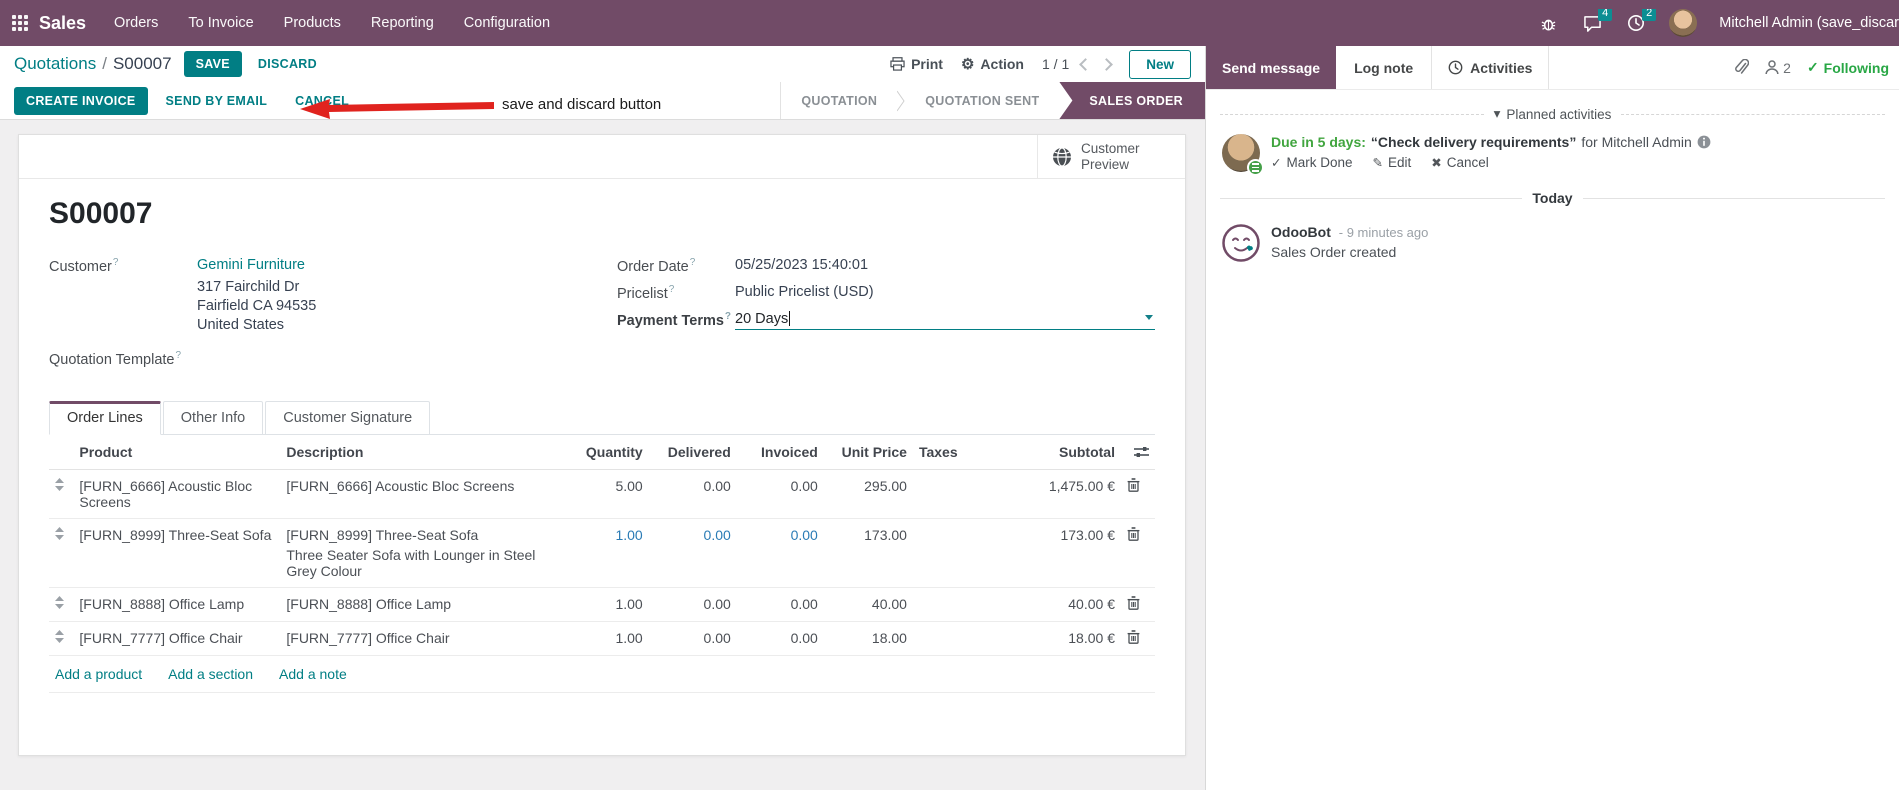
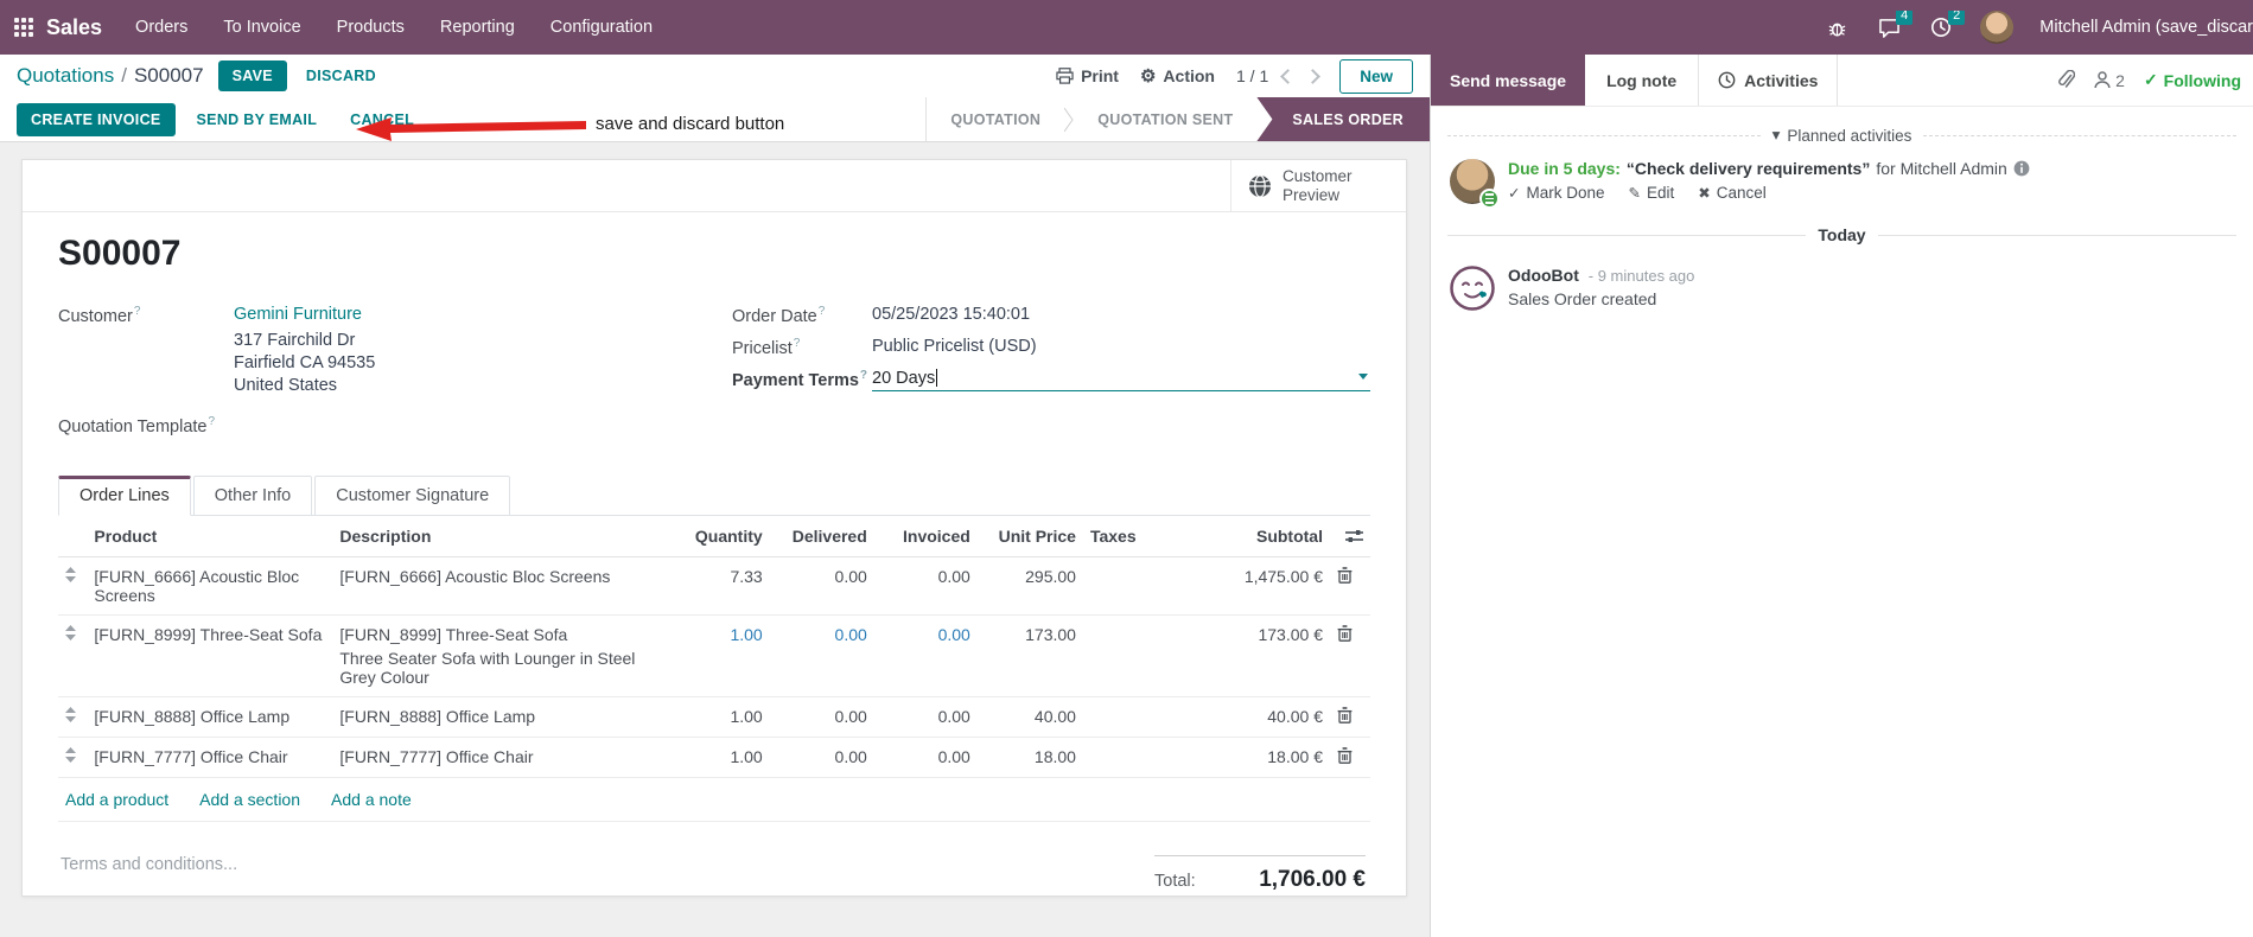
  Sales
  Orders
  To Invoice
  Products
  Reporting
  Configuration
  4
  2
  Mitchell Admin (save_discar
  Quotations
  /
  S00007
  SAVE
  DISCARD
  Print
  ⚙
  Action
  1 / 1
  New
  CREATE INVOICE
  SEND BY EMAIL
  CANEL
  QUOTATION
  QUOTATION SENT
  SALES ORDER
  Customer Preview
  S00007
  Customer?
  Gemini Furniture
  317 Fairchild Dr
  Fairfield CA 94535
  United States
  Quotation Template?
  Order Date?
  05/25/2023 15:40:01
  Pricelist?
  Public Pricelist (USD)
  Payment Terms?
  20 Days
  Order Lines
  Other Info
  Customer Signature
  	Product	Description	Quantity	Delivered	Invoiced	Unit Price	Taxes	Subtotal
- 	[FURN_6666] Acoustic Bloc Screens	[FURN_6666] Acoustic Bloc Screens	5.00	0.00	0.00	295.00		1,475.00 €
+ 	[FURN_6666] Acoustic Bloc Screens	[FURN_6666] Acoustic Bloc Screens	7.33	0.00	0.00	295.00		1,475.00 €
  	[FURN_8999] Three-Seat Sofa	[FURN_8999] Three-Seat SofaThree Seater Sofa with Lounger in Steel Grey Colour	1.00	0.00	0.00	173.00		173.00 €
  	[FURN_8888] Office Lamp	[FURN_8888] Office Lamp	1.00	0.00	0.00	40.00		40.00 €
  	[FURN_7777] Office Chair	[FURN_7777] Office Chair	1.00	0.00	0.00	18.00		18.00 €
  Add a product
  Add a section
  Add a note
+ Terms and conditions...
+ Total:
+ 1,706.00 €
  save and discard button
  Send message
  Log note
  Activities
  2
  ✓
  Following
  ▾
  Planned activities
  Due in 5 days:
  “Check delivery requirements”
  for Mitchell Admin
  ✓
  Mark Done
  ✎
  Edit
  ✖
  Cancel
  Today
  OdooBot - 9 minutes ago
  Sales Order created
